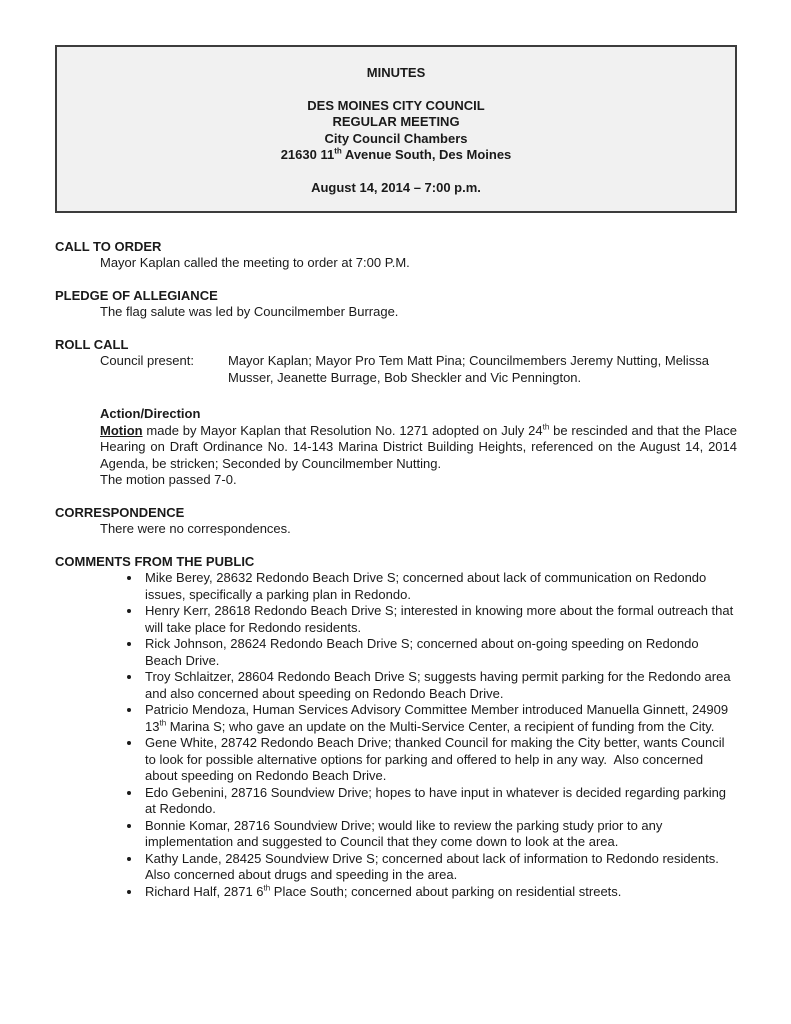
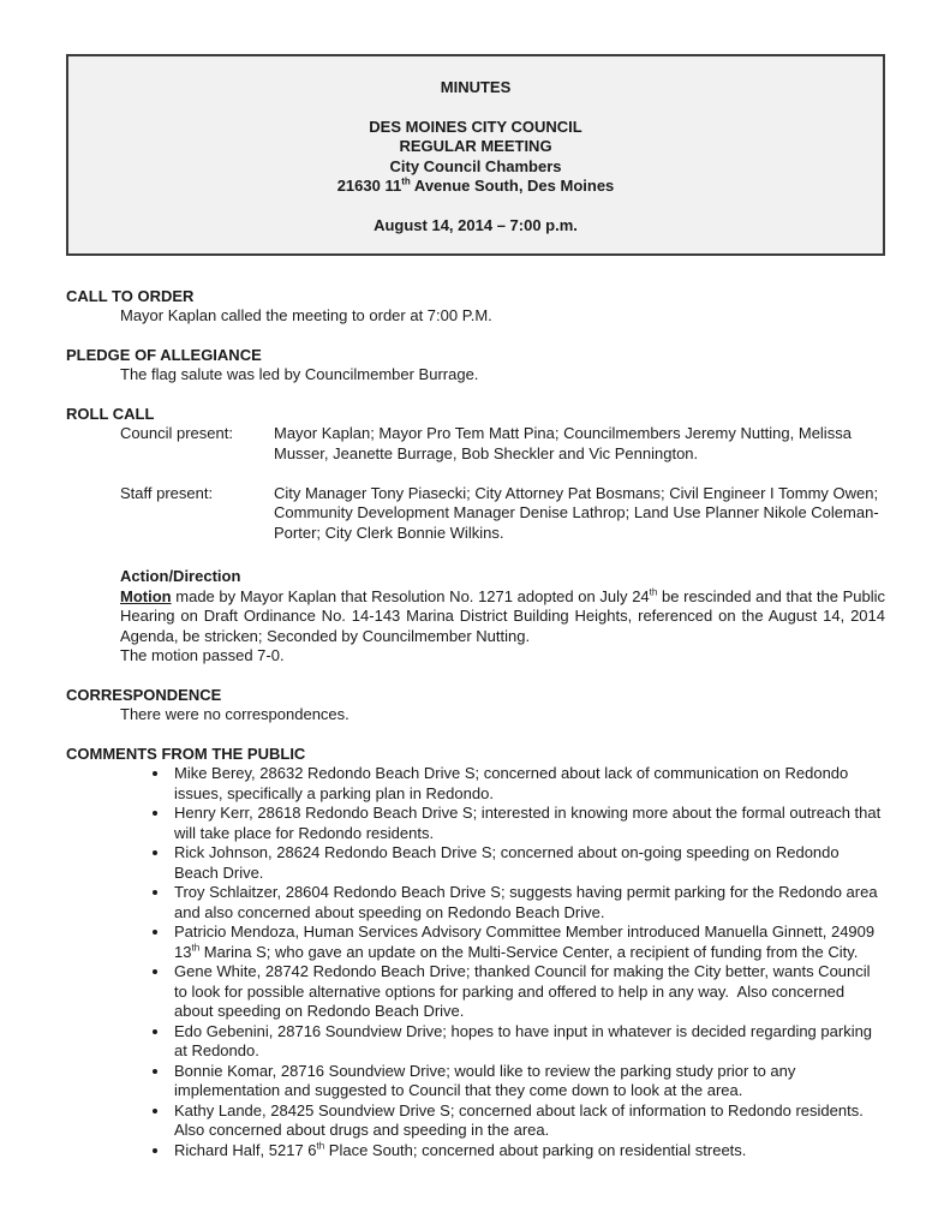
  MINUTES
  DES MOINES CITY COUNCIL
  REGULAR MEETING
  City Council Chambers
  21630 11th Avenue South, Des Moines
  August 14, 2014 – 7:00 p.m.
  CALL TO ORDER
  Mayor Kaplan called the meeting to order at 7:00 P.M.
  PLEDGE OF ALLEGIANCE
  The flag salute was led by Councilmember Burrage.
  ROLL CALL
  Council present:
  Mayor Kaplan; Mayor Pro Tem Matt Pina; Councilmembers Jeremy Nutting, Melissa Musser, Jeanette Burrage, Bob Sheckler and Vic Pennington.
+ Staff present:
+ City Manager Tony Piasecki; City Attorney Pat Bosmans; Civil Engineer I Tommy Owen; Community Development Manager Denise Lathrop; Land Use Planner Nikole Coleman-Porter; City Clerk Bonnie Wilkins.
  Action/Direction
- Motion made by Mayor Kaplan that Resolution No. 1271 adopted on July 24th be rescinded and that the Place Hearing on Draft Ordinance No. 14-143 Marina District Building Heights, referenced on the August 14, 2014 Agenda, be stricken; Seconded by Councilmember Nutting.
+ Motion made by Mayor Kaplan that Resolution No. 1271 adopted on July 24th be rescinded and that the Public Hearing on Draft Ordinance No. 14-143 Marina District Building Heights, referenced on the August 14, 2014 Agenda, be stricken; Seconded by Councilmember Nutting.
  The motion passed 7-0.
  CORRESPONDENCE
  There were no correspondences.
  COMMENTS FROM THE PUBLIC
  Mike Berey, 28632 Redondo Beach Drive S; concerned about lack of communication on Redondo issues, specifically a parking plan in Redondo.
  Henry Kerr, 28618 Redondo Beach Drive S; interested in knowing more about the formal outreach that will take place for Redondo residents.
  Rick Johnson, 28624 Redondo Beach Drive S; concerned about on-going speeding on Redondo Beach Drive.
  Troy Schlaitzer, 28604 Redondo Beach Drive S; suggests having permit parking for the Redondo area and also concerned about speeding on Redondo Beach Drive.
  Patricio Mendoza, Human Services Advisory Committee Member introduced Manuella Ginnett, 24909 13th Marina S; who gave an update on the Multi-Service Center, a recipient of funding from the City.
  Gene White, 28742 Redondo Beach Drive; thanked Council for making the City better, wants Council to look for possible alternative options for parking and offered to help in any way. Also concerned about speeding on Redondo Beach Drive.
  Edo Gebenini, 28716 Soundview Drive; hopes to have input in whatever is decided regarding parking at Redondo.
  Bonnie Komar, 28716 Soundview Drive; would like to review the parking study prior to any implementation and suggested to Council that they come down to look at the area.
  Kathy Lande, 28425 Soundview Drive S; concerned about lack of information to Redondo residents. Also concerned about drugs and speeding in the area.
- Richard Half, 2871 6th Place South; concerned about parking on residential streets.
+ Richard Half, 5217 6th Place South; concerned about parking on residential streets.
